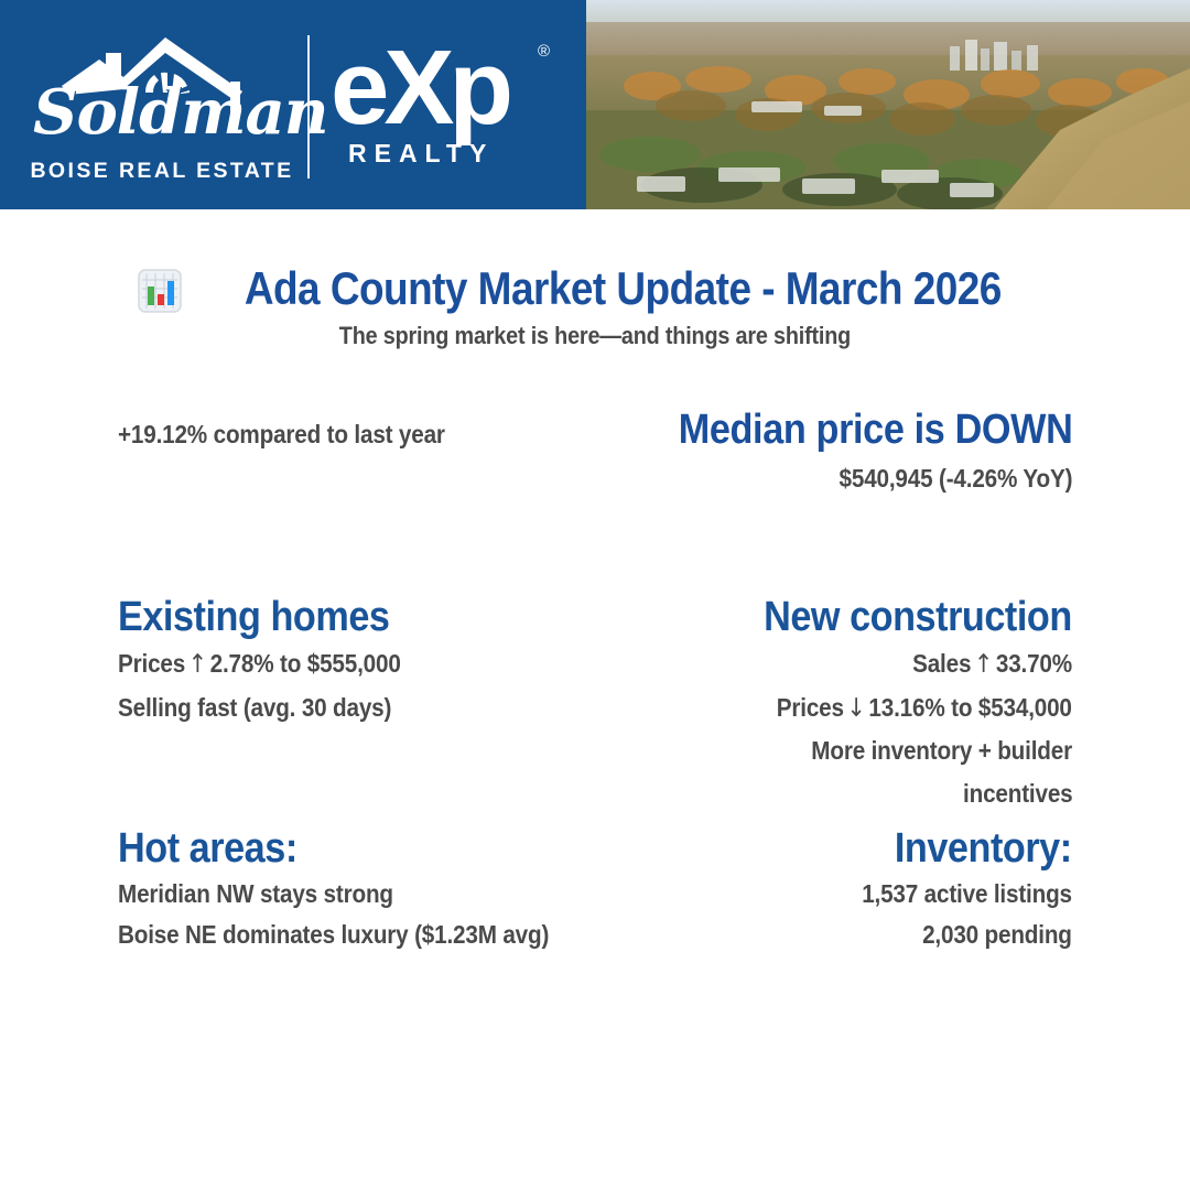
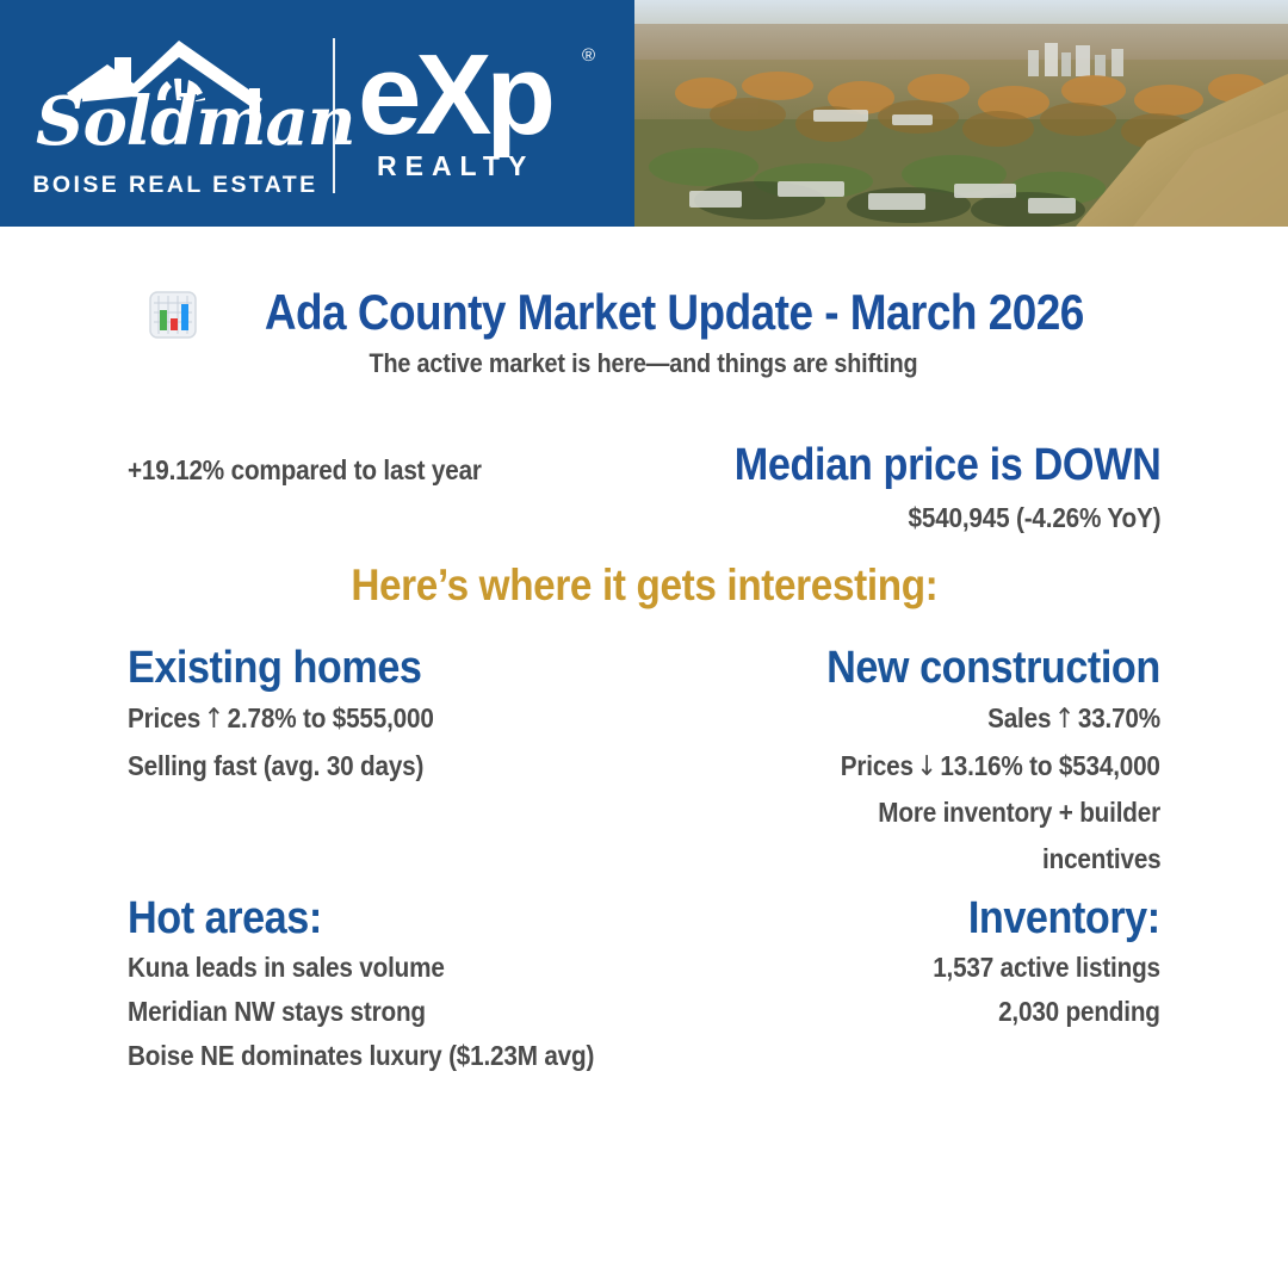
  Soldman
  BOISE REAL ESTATE
  eXp
  ®
  REALTY
  Ada County Market Update - March 2026
- The spring market is here—and things are shifting
+ The active market is here—and things are shifting
  +19.12% compared to last year
  Median price is DOWN
  $540,945 (-4.26% YoY)
+ Here’s where it gets interesting:
  Existing homes
  Prices↑2.78% to $555,000
  Selling fast (avg. 30 days)
  New construction
  Sales↑33.70%
  Prices↓13.16% to $534,000
  More inventory + builder
  incentives
  Hot areas:
+ Kuna leads in sales volume
  Meridian NW stays strong
  Boise NE dominates luxury ($1.23M avg)
  Inventory:
  1,537 active listings
  2,030 pending
